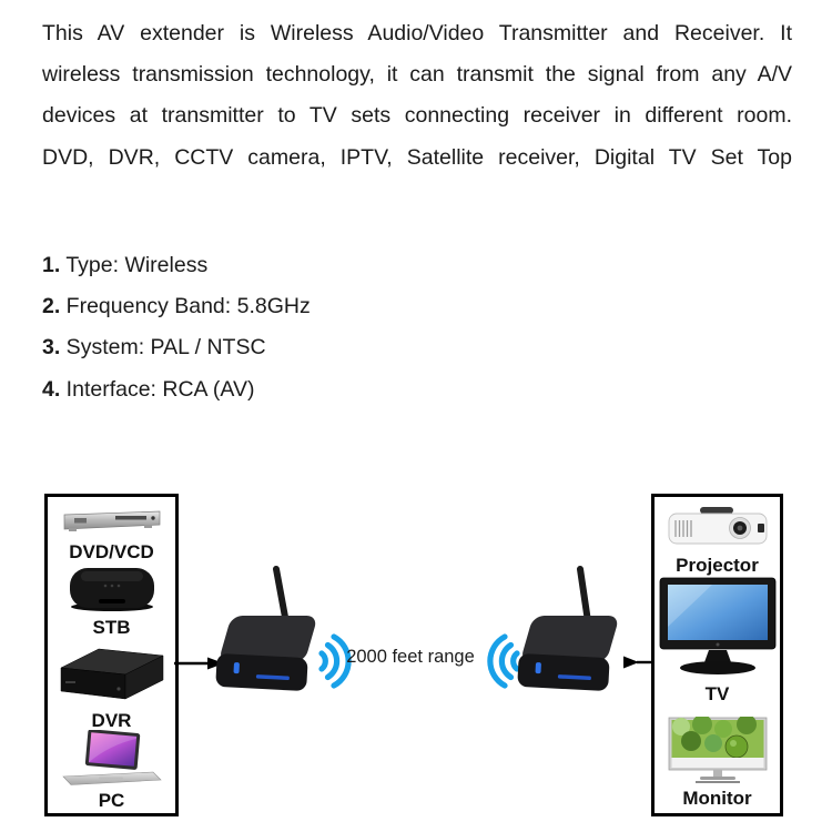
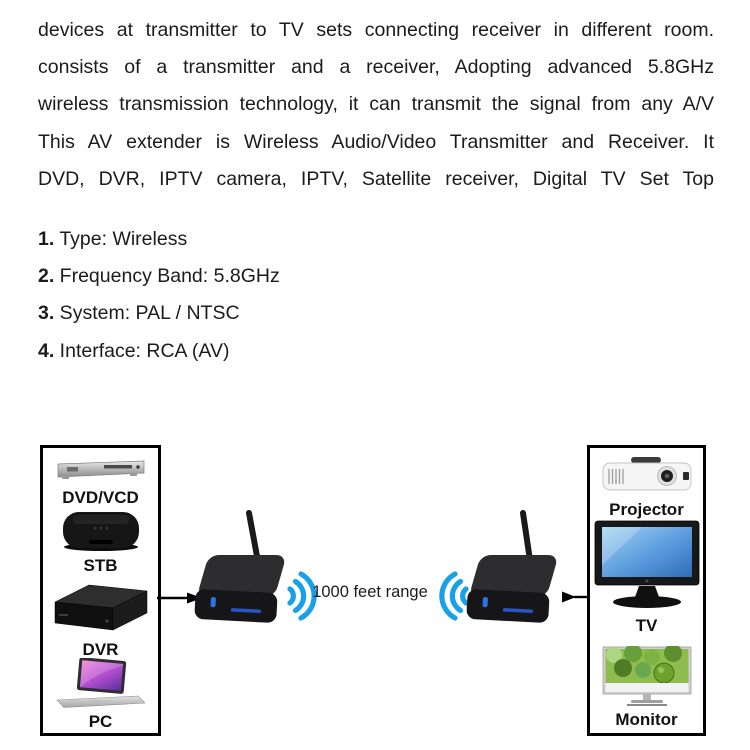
- This AV extender is Wireless Audio/Video Transmitter and Receiver. It
+ devices at transmitter to TV sets connecting receiver in different room.
+ consists of a transmitter and a receiver, Adopting advanced 5.8GHz
  wireless transmission technology, it can transmit the signal from any A/V
- devices at transmitter to TV sets connecting receiver in different room.
+ This AV extender is Wireless Audio/Video Transmitter and Receiver. It
- DVD, DVR, CCTV camera, IPTV, Satellite receiver, Digital TV Set Top
+ DVD, DVR, IPTV camera, IPTV, Satellite receiver, Digital TV Set Top
  1. Type: Wireless
  2. Frequency Band: 5.8GHz
  3. System: PAL / NTSC
  4. Interface: RCA (AV)
  DVD/VCD
  STB
  DVR
  PC
- 2000 feet range
+ 1000 feet range
  Projector
  TV
  Monitor
